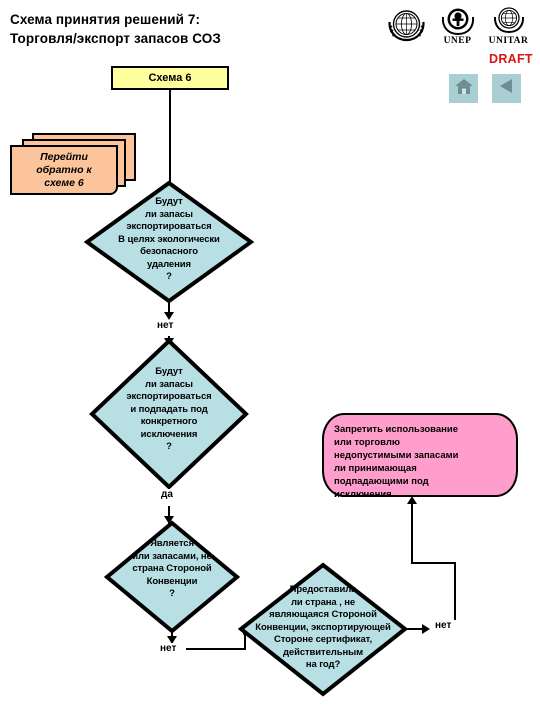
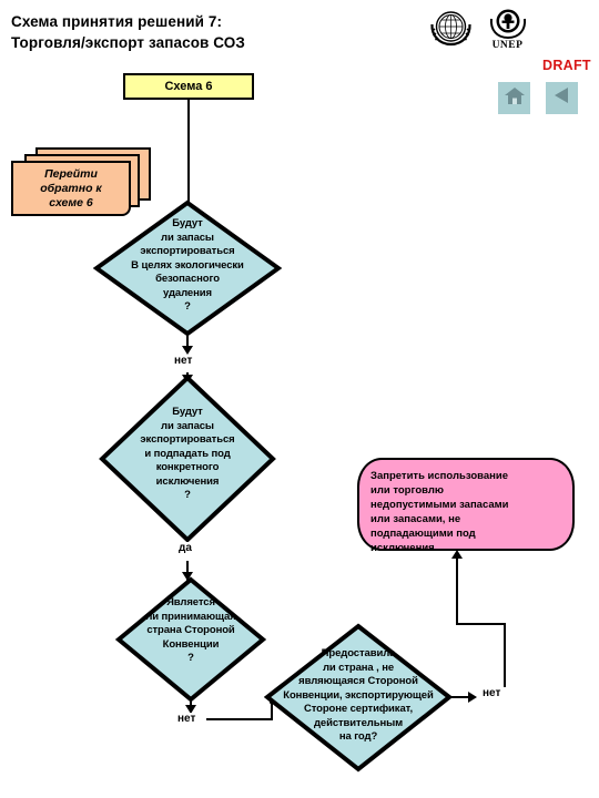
  Схема принятия решений 7:
  Торговля/экспорт запасов СОЗ
  UNEP
- UNITAR
  DRAFT
  Схема 6
  Перейти
  обратно к
  схеме 6
  Будут
  ли запасы
  экспортироваться
  В целях экологически
  безопасного
  удаления
  ?
  нет
  Будут
  ли запасы
  экспортироваться
  и подпадать под
  конкретного
  исключения
  ?
  да
  Запретить использование
  или торговлю
  недопустимыми запасами
- ли принимающая
+ или запасами, не
  подпадающими под
  исключения
  Является
- или запасами, не
+ ли принимающая
  страна Стороной
  Конвенции
  ?
  нет
  Предоставила
  ли страна , не
  являющаяся Стороной
  Конвенции, экспортирующей
  Стороне сертификат,
  действительным
  на год?
  нет
